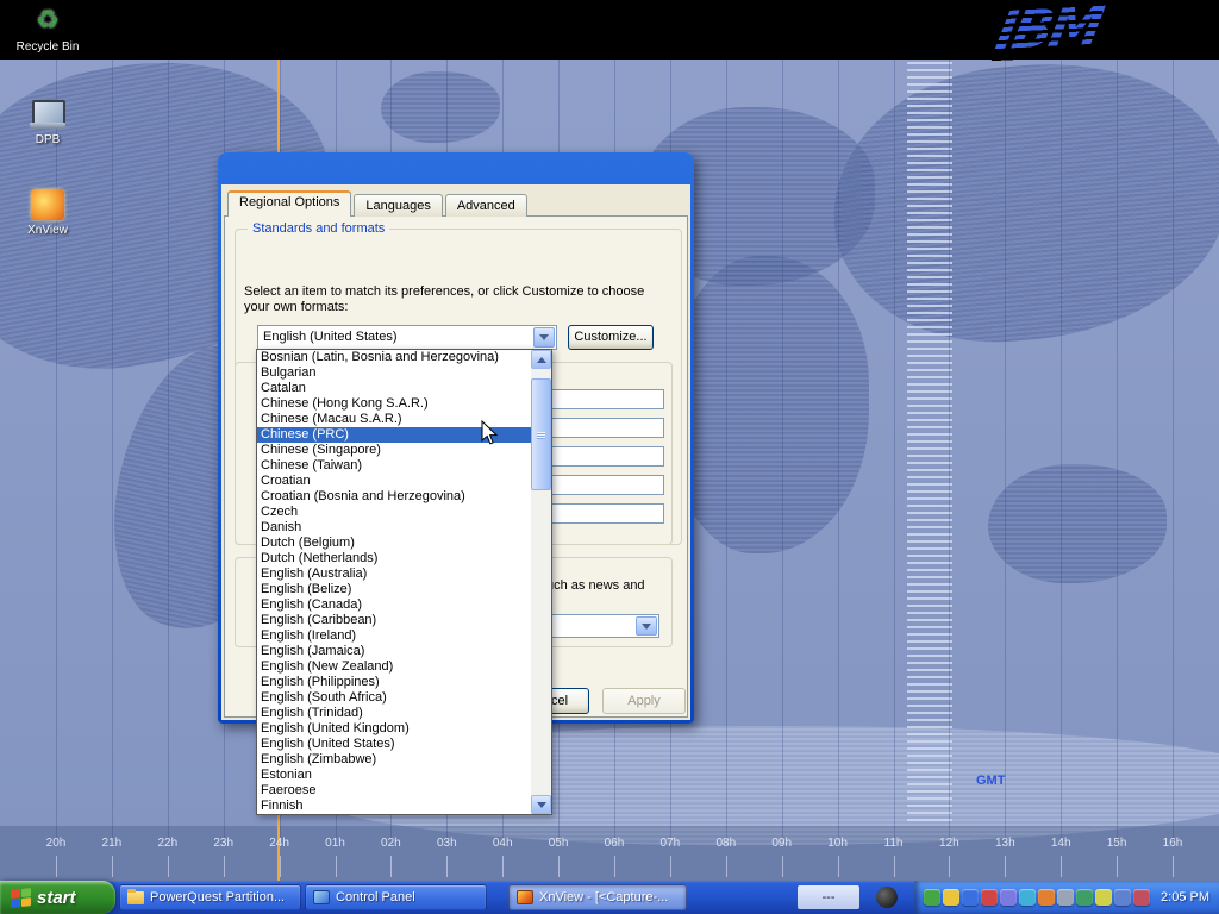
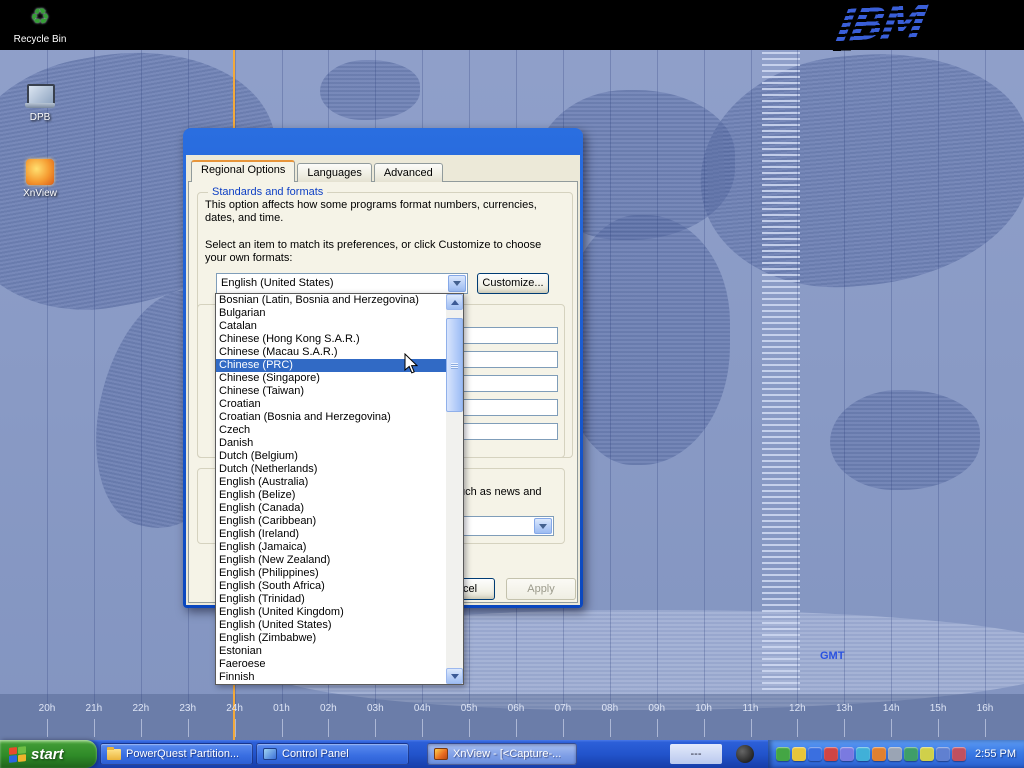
  GMT
  20h
  21h
  22h
  23h
  24h
  01h
  02h
  03h
  04h
  05h
  06h
  07h
  08h
  09h
  10h
  11h
  12h
  13h
  14h
  15h
  16h
  ♻
  Recycle Bin
  DPB
  XnView
  Regional Options
  Languages
  Advanced
  Standards and formats
+ This option affects how some programs format numbers, currencies, dates, and time.
  Select an item to match its preferences, or click Customize to choose your own formats:
  English (United States)
  Customize...
  ch as news and
  Apply
  Bosnian (Latin, Bosnia and Herzegovina)
  Bulgarian
  Catalan
  Chinese (Hong Kong S.A.R.)
  Chinese (Macau S.A.R.)
  Chinese (PRC)
  Chinese (Singapore)
  Chinese (Taiwan)
  Croatian
  Croatian (Bosnia and Herzegovina)
  Czech
  Danish
  Dutch (Belgium)
  Dutch (Netherlands)
  English (Australia)
  English (Belize)
  English (Canada)
  English (Caribbean)
  English (Ireland)
  English (Jamaica)
  English (New Zealand)
  English (Philippines)
  English (South Africa)
  English (Trinidad)
  English (United Kingdom)
  English (United States)
  English (Zimbabwe)
  Estonian
  Faeroese
  Finnish
  start
  PowerQuest Partition...
  Control Panel
  XnView - [<Capture-...
  ---
- 2:05 PM
+ 2:55 PM
